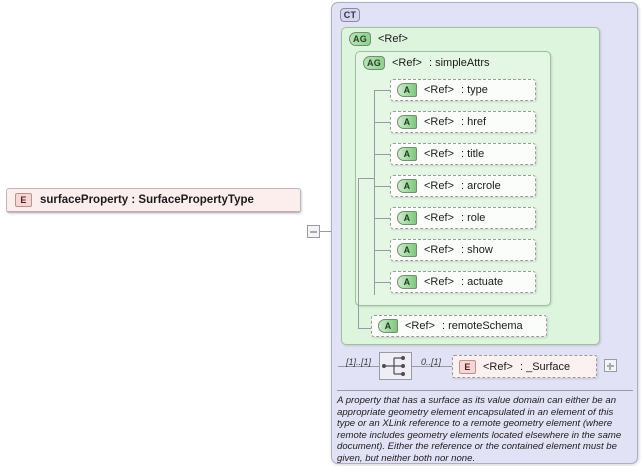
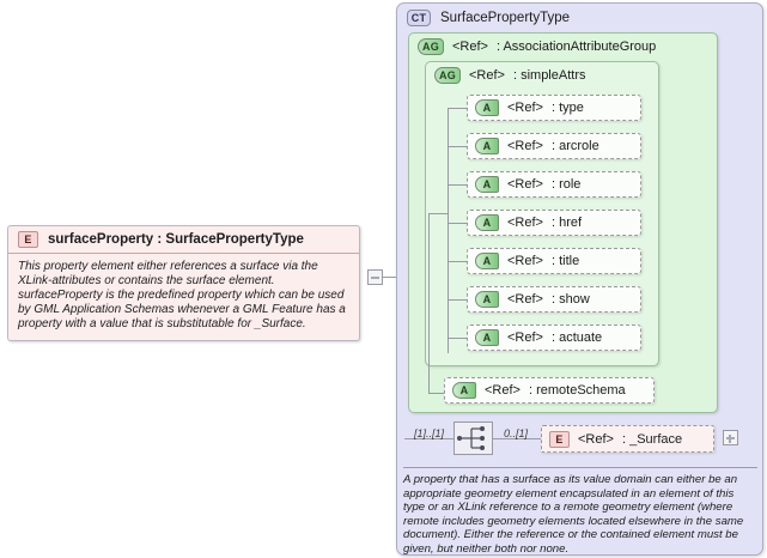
  E
  surfaceProperty : SurfacePropertyType
+ This property element either references a surface via the XLink-attributes or contains the surface element. surfaceProperty is the predefined property which can be used by GML Application Schemas whenever a GML Feature has a property with a value that is substitutable for _Surface.
  CT
+ SurfacePropertyType
  AG
  <Ref>
+ : AssociationAttributeGroup
  AG
  <Ref>
  : simpleAttrs
  A
  <Ref>
  : type
  A
  <Ref>
- : href
+ : arcrole
  A
  <Ref>
- : title
+ : role
  A
  <Ref>
- : arcrole
+ : href
  A
  <Ref>
- : role
+ : title
  A
  <Ref>
  : show
  A
  <Ref>
  : actuate
  A
  <Ref>
  : remoteSchema
  [1]..[1]
  0..[1]
  E
  <Ref>
  : _Surface
  A property that has a surface as its value domain can either be an appropriate geometry element encapsulated in an element of this type or an XLink reference to a remote geometry element (where remote includes geometry elements located elsewhere in the same document). Either the reference or the contained element must be given, but neither both nor none.
